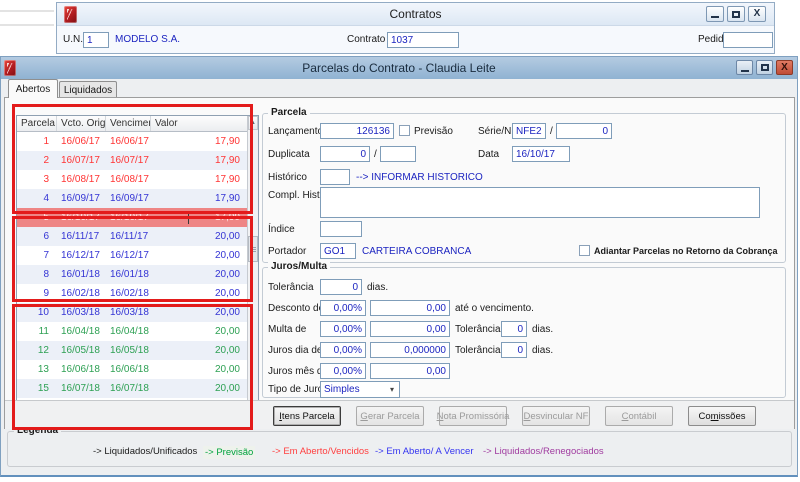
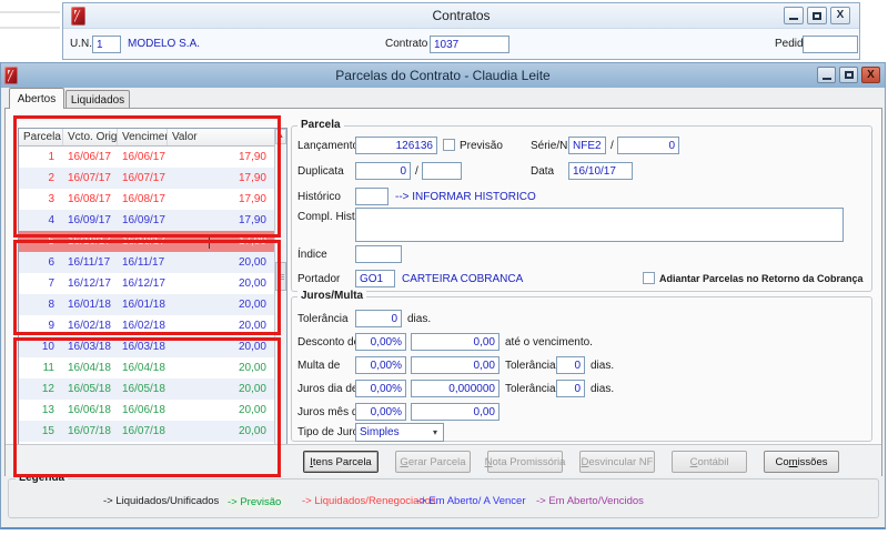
  Contratos
  X
  U.N.
  1
  MODELO S.A.
  Contrato
  1037
  Pedid
  Parcelas do Contrato - Claudia Leite
  X
  Abertos
  Liquidados
  Parcela
  Vcto. Orig
  Vencime
  Valor
  1
  16/06/17
  16/06/17
  17,90
  2
  16/07/17
  16/07/17
  17,90
  3
  16/08/17
  16/08/17
  17,90
  4
  16/09/17
  16/09/17
  17,90
  5
  16/10/17
  16/10/17
  17,90
  6
  16/11/17
  16/11/17
  20,00
  7
  16/12/17
  16/12/17
  20,00
  8
  16/01/18
  16/01/18
  20,00
  9
  16/02/18
  16/02/18
  20,00
  10
  16/03/18
  16/03/18
  20,00
  11
  16/04/18
  16/04/18
  20,00
  12
  16/05/18
  16/05/18
  20,00
  13
  16/06/18
  16/06/18
  20,00
  15
  16/07/18
  16/07/18
  20,00
  Parcela
  Lançament
  126136
  Previsão
  Série/N
  NFE2
  /
  0
  Duplicata
  0
  /
  Data
  16/10/17
  Histórico
  --> INFORMAR HISTORICO
  Índice
  Portador
  GO1
  CARTEIRA COBRANCA
  Adiantar Parcelas no Retorno da Cobrança
  Juros/Multa
  Tolerância
  0
  dias.
  Desconto d
  0,00%
  0,00
  até o vencimento.
  Multa de
  0,00%
  0,00
  Tolerância
  0
  dias.
  Juros dia d
  0,00%
  0,000000
  Tolerância
  0
  dias.
  Juros mês
  0,00%
  0,00
  Tipo de Jur
  Simples
  ▾
  I
  tens Parcela
  G
  erar Parcela
  N
  ota Promissória
  D
  esvincular NF
  C
  ontábil
  Co
  m
  issões
  Legenda
  -> Liquidados/Unificados
  -> Previsão
- -> Em Aberto/Vencidos
+ -> Liquidados/Renegociados
  -> Em Aberto/ A Vencer
- -> Liquidados/Renegociados
+ -> Em Aberto/Vencidos
